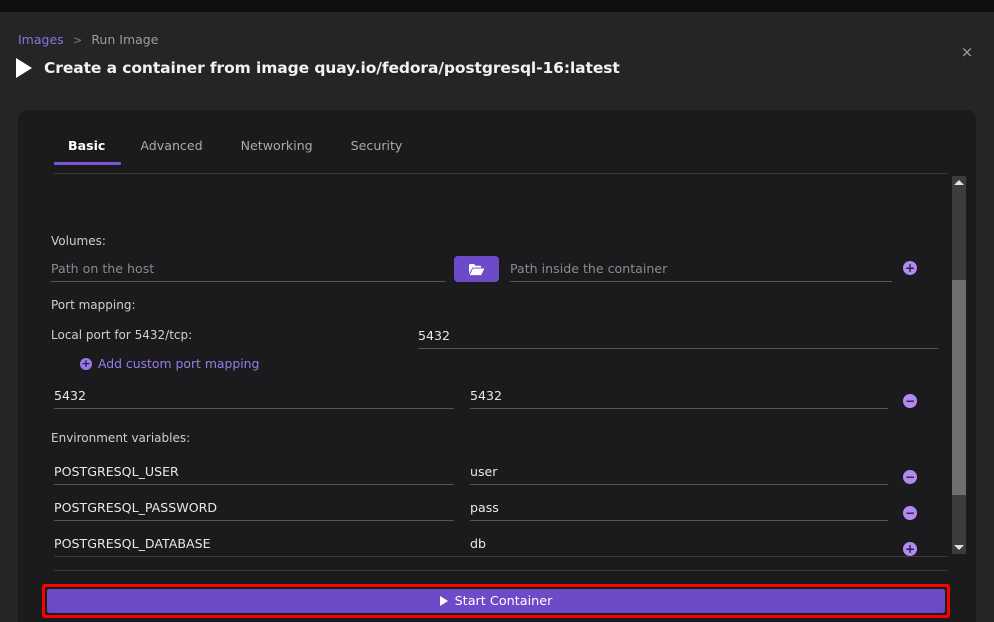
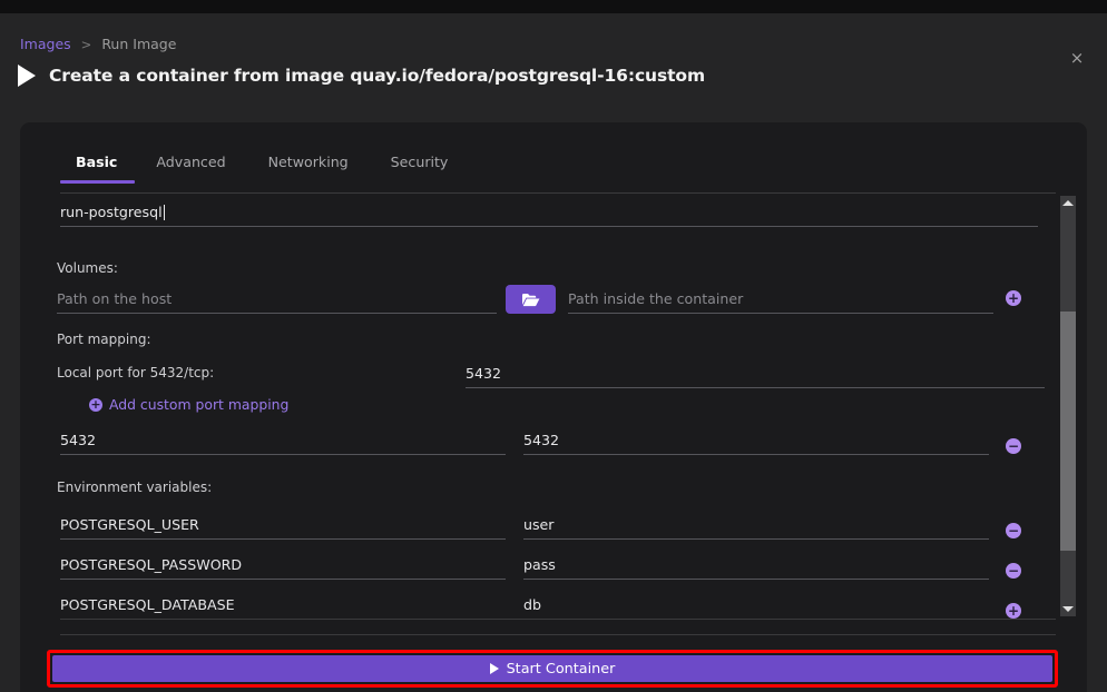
  Images
  >
  Run Image
- Create a container from image quay.io/fedora/postgresql-16:latest
+ Create a container from image quay.io/fedora/postgresql-16:custom
  ×
  Basic
  Advanced
  Networking
  Security
+ run-postgresql
  Volumes:
  Path on the host
  Path inside the container
  +
  Port mapping:
  Local port for 5432/tcp:
  5432
  +
  Add custom port mapping
  5432
  5432
  −
  Environment variables:
  POSTGRESQL_USER
  user
  −
  POSTGRESQL_PASSWORD
  pass
  −
  POSTGRESQL_DATABASE
  db
  +
  Start Container
